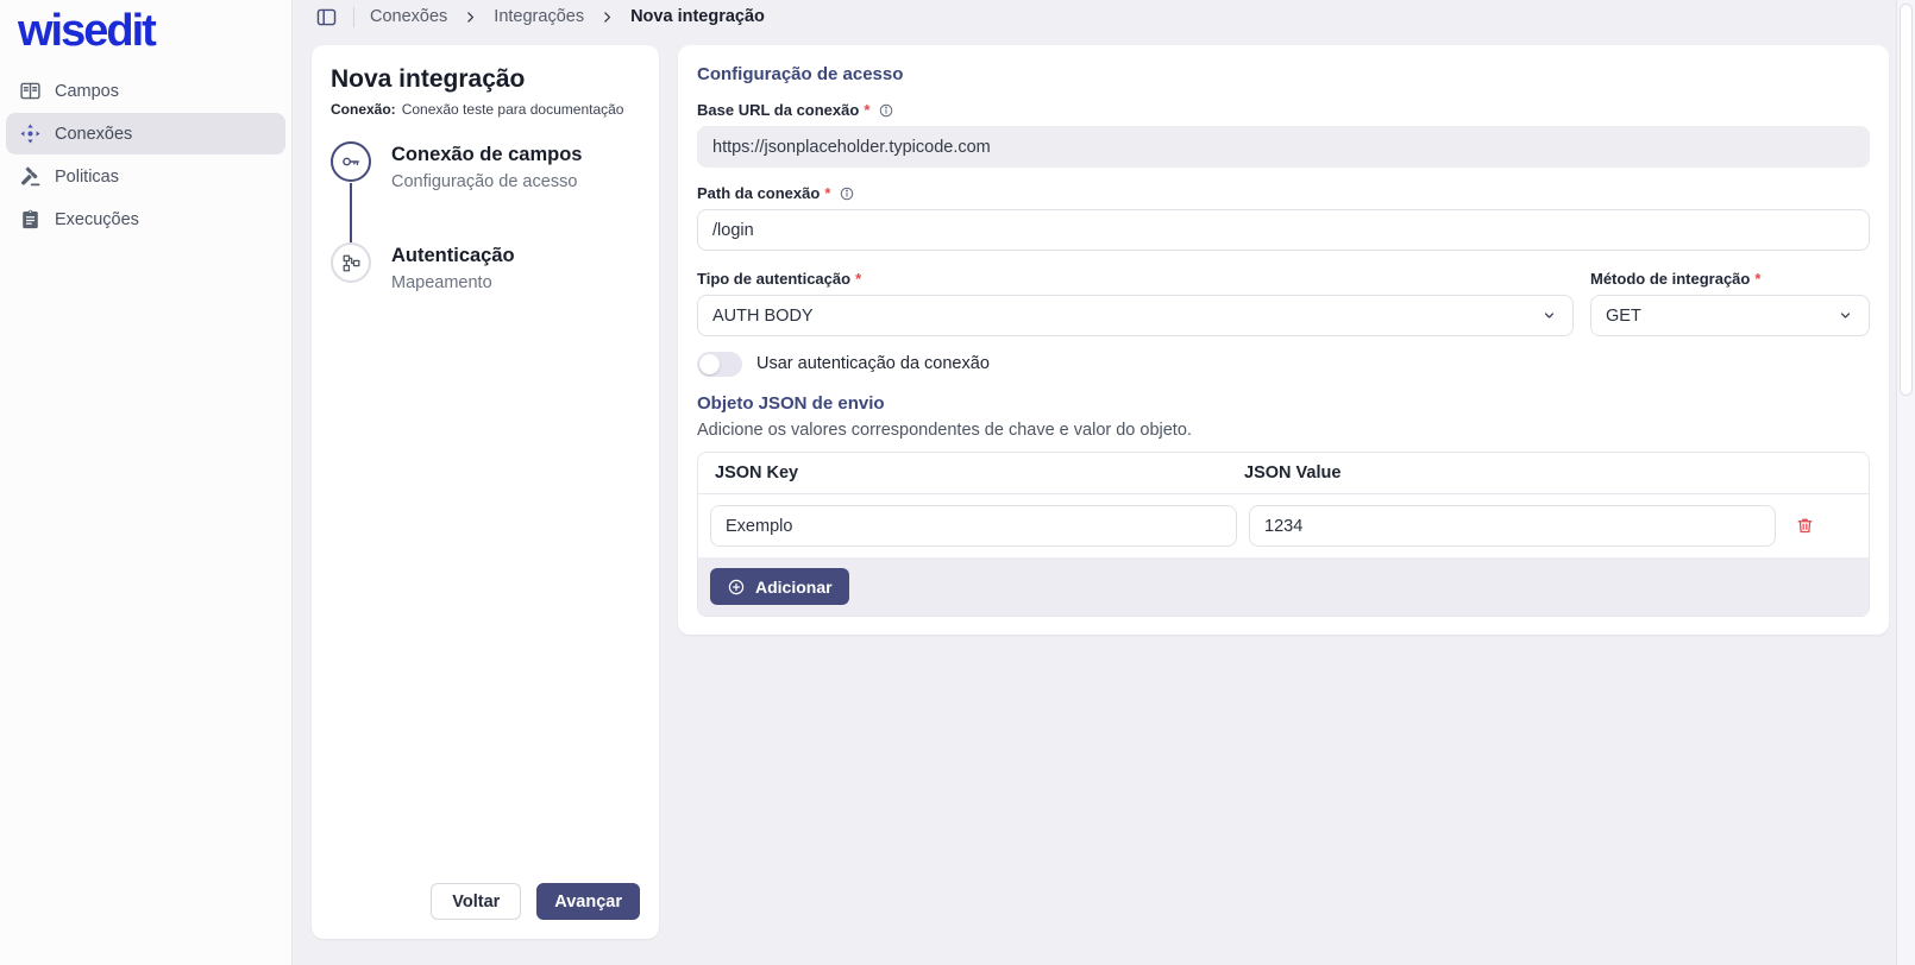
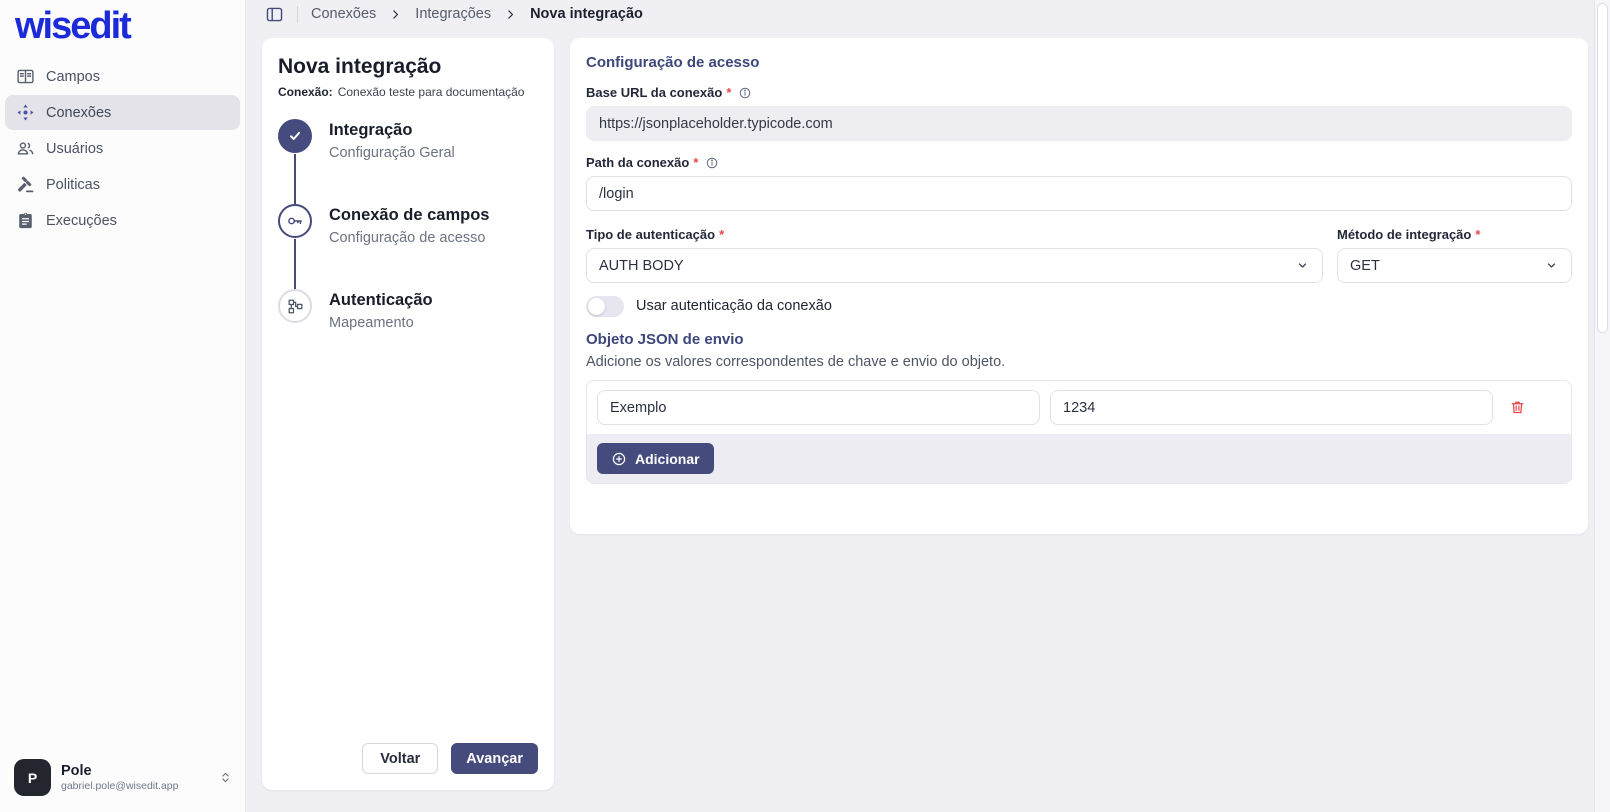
  wisedit
  Campos
  Conexões
+ Usuários
  Politicas
  Execuções
+ P
+ Pole
+ gabriel.pole@wisedit.app
  Conexões
  Integrações
  Nova integração
  Nova integração
  Conexão: Conexão teste para documentação
+ Integração
+ Configuração Geral
  Conexão de campos
  Configuração de acesso
  Autenticação
  Mapeamento
  Voltar
  Avançar
  Configuração de acesso
  Base URL da conexão
  *
  https://jsonplaceholder.typicode.com
  Path da conexão
  *
  /login
  Tipo de autenticação
  *
  AUTH BODY
  Método de integração
  *
  GET
  Usar autenticação da conexão
  Objeto JSON de envio
- Adicione os valores correspondentes de chave e valor do objeto.
+ Adicione os valores correspondentes de chave e envio do objeto.
- JSON Key
- JSON Value
  Exemplo
  1234
  Adicionar
